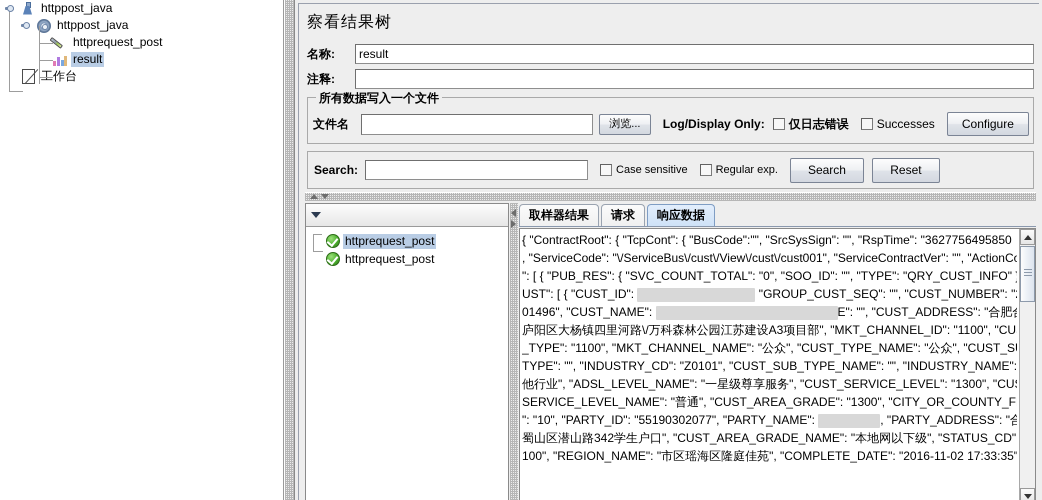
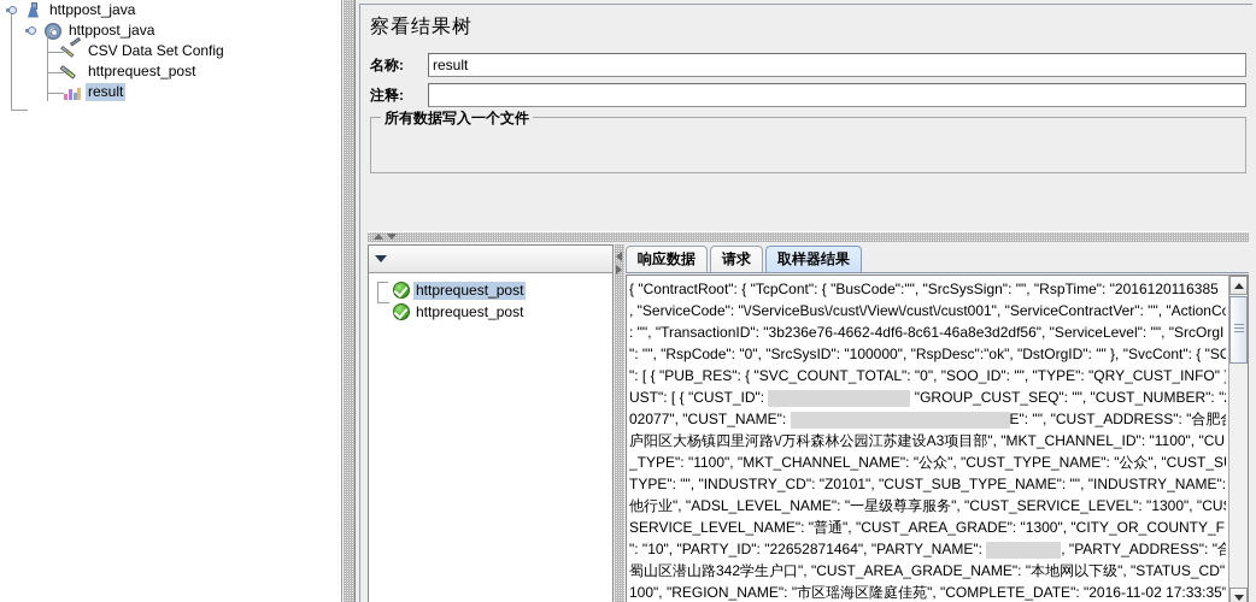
  httppost_java
  httppost_java
+ CSV Data Set Config
  httprequest_post
  result
- 工作台
  察看结果树
  名称:
  result
  注释:
  所有数据写入一个文件
- 文件名
- 浏览...
- Log/Display Only:
- 仅日志错误
- Successes
- Configure
- Search:
- Case sensitive
- Regular exp.
- Search
- Reset
  httprequest_post
  httprequest_post
- 取样器结果
+ 响应数据
  请求
- 响应数据
+ 取样器结果
- { "ContractRoot": { "TcpCont": { "BusCode":"", "SrcSysSign": "", "RspTime": "3627756495850
+ { "ContractRoot": { "TcpCont": { "BusCode":"", "SrcSysSign": "", "RspTime": "2016120116385
  , "ServiceCode": "\/ServiceBus\/cust\/View\/cust\/cust001", "ServiceContractVer": "", "ActionCo
+ : "", "TransactionID": "3b236e76-4662-4df6-8c61-46a8e3d2df56", "ServiceLevel": "", "SrcOrgI
+ ": "", "RspCode": "0", "SrcSysID": "100000", "RspDesc":"ok", "DstOrgID": "" }, "SvcCont": { "SO
  ": [ { "PUB_RES": { "SVC_COUNT_TOTAL": "0", "SOO_ID": "", "TYPE": "QRY_CUST_INFO"
  UST": [ { "CUST_ID": "GROUP_CUST_SEQ": "", "CUST_NUMBER": "
- 01496", "CUST_NAME": E": "", "CUST_ADDRESS": "合肥
+ 02077", "CUST_NAME": E": "", "CUST_ADDRESS": "合肥
  庐阳区大杨镇四里河路\/万科森林公园江苏建设A3项目部", "MKT_CHANNEL_ID": "1100", "CU
  _TYPE": "1100", "MKT_CHANNEL_NAME": "公众", "CUST_TYPE_NAME": "公众", "CUST_S
  TYPE": "", "INDUSTRY_CD": "Z0101", "CUST_SUB_TYPE_NAME": "", "INDUSTRY_NAME":
  他行业", "ADSL_LEVEL_NAME": "一星级尊享服务", "CUST_SERVICE_LEVEL": "1300", "CU
  SERVICE_LEVEL_NAME": "普通", "CUST_AREA_GRADE": "1300", "CITY_OR_COUNTY_F
- ": "10", "PARTY_ID": "55190302077", "PARTY_NAME": , "PARTY_ADDRESS": "合
+ ": "10", "PARTY_ID": "22652871464", "PARTY_NAME": , "PARTY_ADDRESS": "合
  蜀山区潜山路342学生户口", "CUST_AREA_GRADE_NAME": "本地网以下级", "STATUS_CD"
  100", "REGION_NAME": "市区瑶海区隆庭佳苑", "COMPLETE_DATE": "2016-11-02 17:33:35"
